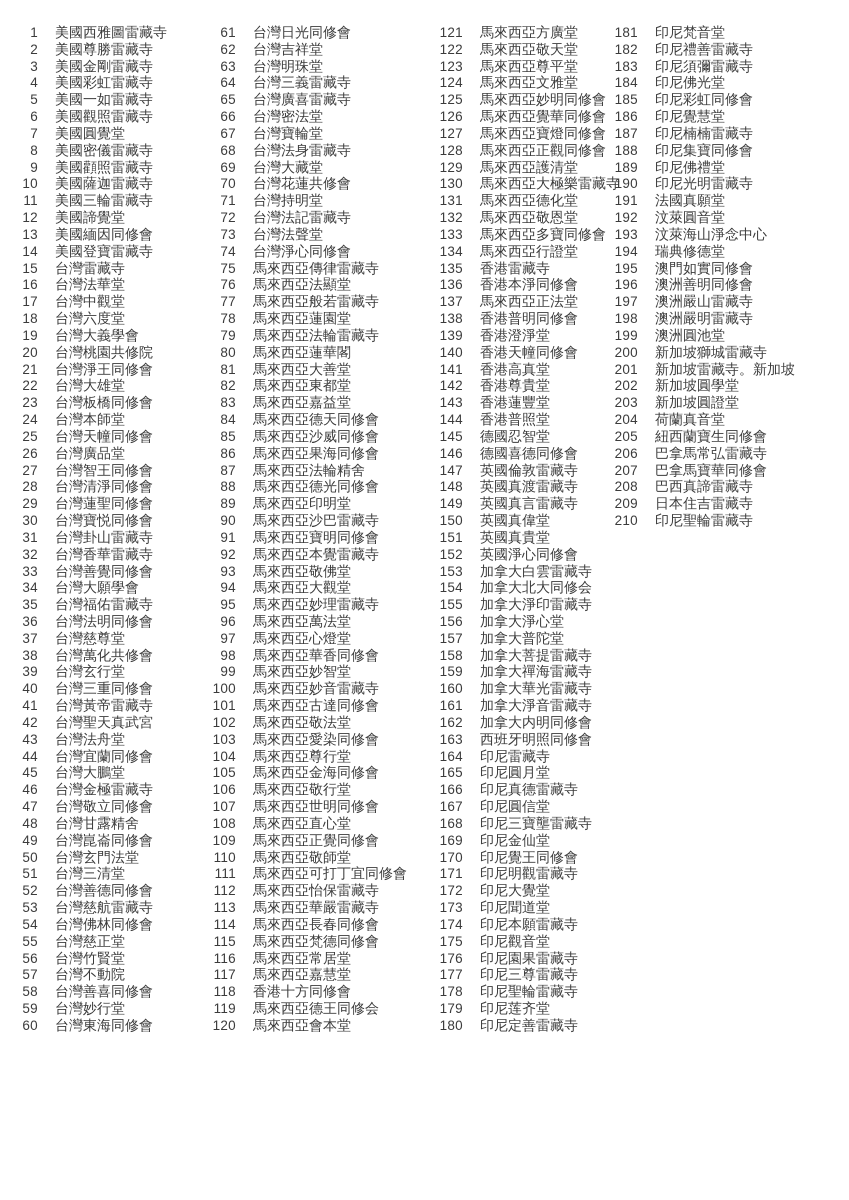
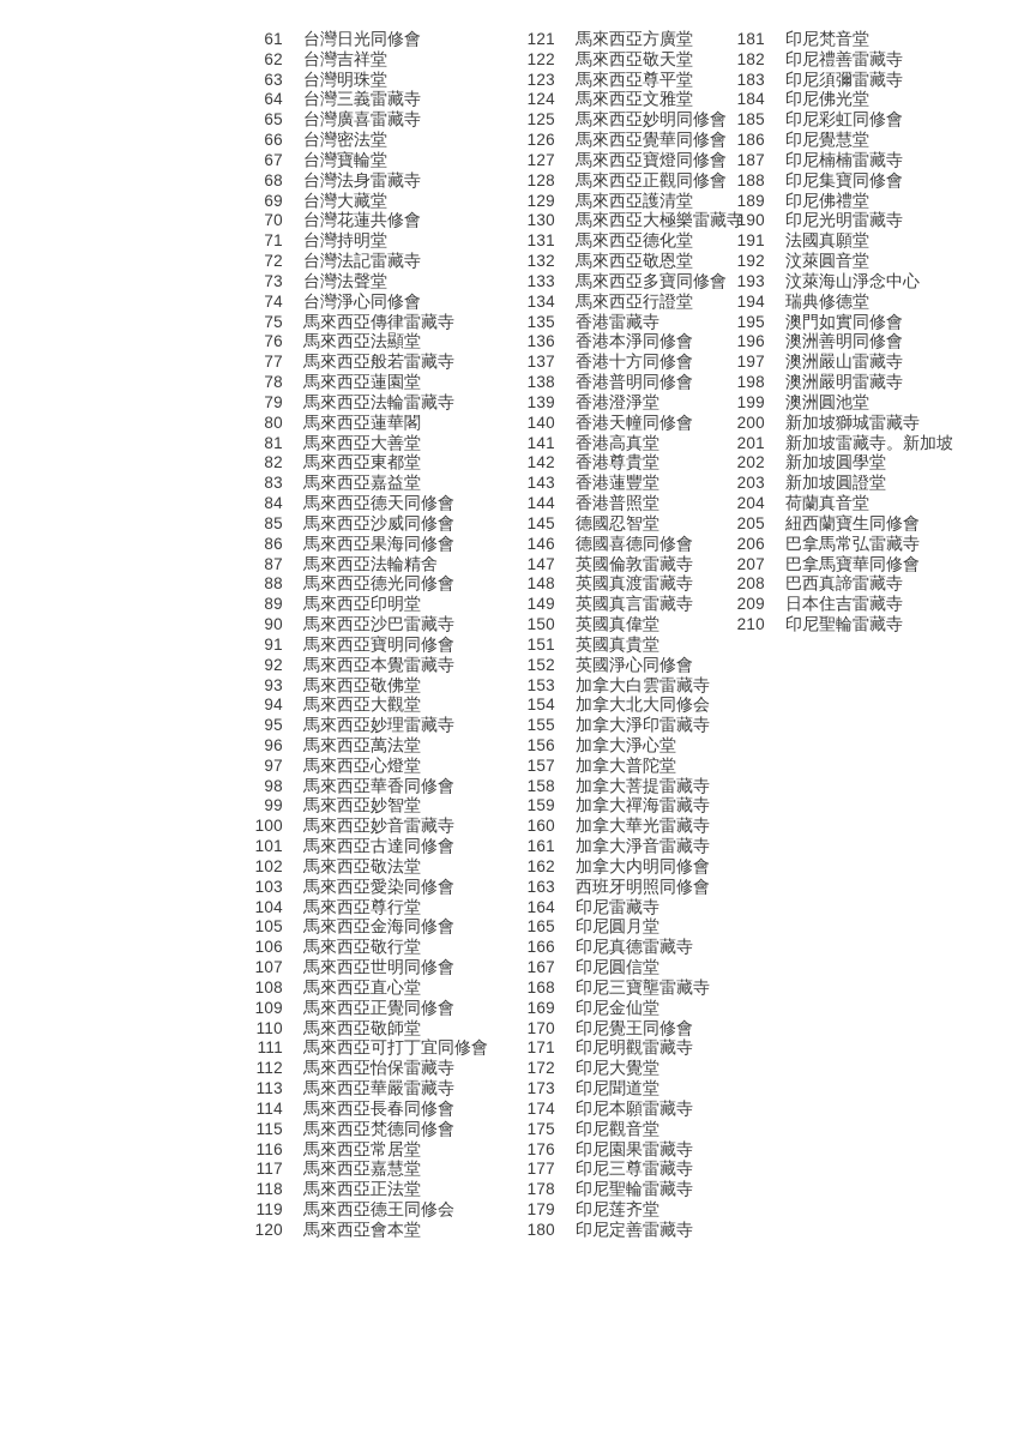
- 1
- 美國西雅圖雷藏寺
- 2
- 美國尊勝雷藏寺
- 3
- 美國金剛雷藏寺
- 4
- 美國彩虹雷藏寺
- 5
- 美國一如雷藏寺
- 6
- 美國觀照雷藏寺
- 7
- 美國圓覺堂
- 8
- 美國密儀雷藏寺
- 9
- 美國顴照雷藏寺
- 10
- 美國薩迦雷藏寺
- 11
- 美國三輪雷藏寺
- 12
- 美國諦覺堂
- 13
- 美國緬因同修會
- 14
- 美國登寶雷藏寺
- 15
- 台灣雷藏寺
- 16
- 台灣法華堂
- 17
- 台灣中觀堂
- 18
- 台灣六度堂
- 19
- 台灣大義學會
- 20
- 台灣桃園共修院
- 21
- 台灣淨王同修會
- 22
- 台灣大雄堂
- 23
- 台灣板橋同修會
- 24
- 台灣本師堂
- 25
- 台灣天幢同修會
- 26
- 台灣廣品堂
- 27
- 台灣智王同修會
- 28
- 台灣清淨同修會
- 29
- 台灣蓮聖同修會
- 30
- 台灣寶悦同修會
- 31
- 台灣卦山雷藏寺
- 32
- 台灣香華雷藏寺
- 33
- 台灣善覺同修會
- 34
- 台灣大願學會
- 35
- 台灣福佑雷藏寺
- 36
- 台灣法明同修會
- 37
- 台灣慈尊堂
- 38
- 台灣萬化共修會
- 39
- 台灣玄行堂
- 40
- 台灣三重同修會
- 41
- 台灣黃帝雷藏寺
- 42
- 台灣聖天真武宮
- 43
- 台灣法舟堂
- 44
- 台灣宜蘭同修會
- 45
- 台灣大鵬堂
- 46
- 台灣金極雷藏寺
- 47
- 台灣敬立同修會
- 48
- 台灣甘露精舍
- 49
- 台灣崑崙同修會
- 50
- 台灣玄門法堂
- 51
- 台灣三清堂
- 52
- 台灣善德同修會
- 53
- 台灣慈航雷藏寺
- 54
- 台灣佛林同修會
- 55
- 台灣慈正堂
- 56
- 台灣竹賢堂
- 57
- 台灣不動院
- 58
- 台灣善喜同修會
- 59
- 台灣妙行堂
- 60
- 台灣東海同修會
  61
  台灣日光同修會
  62
  台灣吉祥堂
  63
  台灣明珠堂
  64
  台灣三義雷藏寺
  65
  台灣廣喜雷藏寺
  66
  台灣密法堂
  67
  台灣寶輪堂
  68
  台灣法身雷藏寺
  69
  台灣大藏堂
  70
  台灣花蓮共修會
  71
  台灣持明堂
  72
  台灣法記雷藏寺
  73
  台灣法聲堂
  74
  台灣淨心同修會
  75
  馬來西亞傳律雷藏寺
  76
  馬來西亞法顯堂
  77
  馬來西亞般若雷藏寺
  78
  馬來西亞蓮園堂
  79
  馬來西亞法輪雷藏寺
  80
  馬來西亞蓮華閣
  81
  馬來西亞大善堂
  82
  馬來西亞東都堂
  83
  馬來西亞嘉益堂
  84
  馬來西亞德天同修會
  85
  馬來西亞沙威同修會
  86
  馬來西亞果海同修會
  87
  馬來西亞法輪精舍
  88
  馬來西亞德光同修會
  89
  馬來西亞印明堂
  90
  馬來西亞沙巴雷藏寺
  91
  馬來西亞寶明同修會
  92
  馬來西亞本覺雷藏寺
  93
  馬來西亞敬佛堂
  94
  馬來西亞大觀堂
  95
  馬來西亞妙理雷藏寺
  96
  馬來西亞萬法堂
  97
  馬來西亞心燈堂
  98
  馬來西亞華香同修會
  99
  馬來西亞妙智堂
  100
  馬來西亞妙音雷藏寺
  101
  馬來西亞古達同修會
  102
  馬來西亞敬法堂
  103
  馬來西亞愛染同修會
  104
  馬來西亞尊行堂
  105
  馬來西亞金海同修會
  106
  馬來西亞敬行堂
  107
  馬來西亞世明同修會
  108
  馬來西亞直心堂
  109
  馬來西亞正覺同修會
  110
  馬來西亞敬師堂
  111
  馬來西亞可打丁宜同修會
  112
  馬來西亞怡保雷藏寺
  113
  馬來西亞華嚴雷藏寺
  114
  馬來西亞長春同修會
  115
  馬來西亞梵德同修會
  116
  馬來西亞常居堂
  117
  馬來西亞嘉慧堂
  118
- 香港十方同修會
+ 馬來西亞正法堂
  119
  馬來西亞德王同修会
  120
  馬來西亞會本堂
  121
  馬來西亞方廣堂
  122
  馬來西亞敬天堂
  123
  馬來西亞尊平堂
  124
  馬來西亞文雅堂
  125
  馬來西亞妙明同修會
  126
  馬來西亞覺華同修會
  127
  馬來西亞寶燈同修會
  128
  馬來西亞正觀同修會
  129
  馬來西亞護清堂
  130
  馬來西亞大極樂雷藏寺
  131
  馬來西亞德化堂
  132
  馬來西亞敬恩堂
  133
  馬來西亞多寶同修會
  134
  馬來西亞行證堂
  135
  香港雷藏寺
  136
  香港本淨同修會
  137
- 馬來西亞正法堂
+ 香港十方同修會
  138
  香港普明同修會
  139
  香港澄淨堂
  140
  香港天幢同修會
  141
  香港高真堂
  142
  香港尊貴堂
  143
  香港蓮豐堂
  144
  香港普照堂
  145
  德國忍智堂
  146
  德國喜德同修會
  147
  英國倫敦雷藏寺
  148
  英國真渡雷藏寺
  149
  英國真言雷藏寺
  150
  英國真偉堂
  151
  英國真貴堂
  152
  英國淨心同修會
  153
  加拿大白雲雷藏寺
  154
  加拿大北大同修会
  155
  加拿大淨印雷藏寺
  156
  加拿大淨心堂
  157
  加拿大普陀堂
  158
  加拿大菩提雷藏寺
  159
  加拿大禪海雷藏寺
  160
  加拿大華光雷藏寺
  161
  加拿大淨音雷藏寺
  162
  加拿大内明同修會
  163
  西班牙明照同修會
  164
  印尼雷藏寺
  165
  印尼圓月堂
  166
  印尼真德雷藏寺
  167
  印尼圓信堂
  168
  印尼三寶壟雷藏寺
  169
  印尼金仙堂
  170
  印尼覺王同修會
  171
  印尼明觀雷藏寺
  172
  印尼大覺堂
  173
  印尼聞道堂
  174
  印尼本願雷藏寺
  175
  印尼觀音堂
  176
  印尼園果雷藏寺
  177
  印尼三尊雷藏寺
  178
  印尼聖輪雷藏寺
  179
  印尼莲齐堂
  180
  印尼定善雷藏寺
  181
  印尼梵音堂
  182
  印尼禮善雷藏寺
  183
  印尼須彌雷藏寺
  184
  印尼佛光堂
  185
  印尼彩虹同修會
  186
  印尼覺慧堂
  187
  印尼楠楠雷藏寺
  188
  印尼集寶同修會
  189
  印尼佛禮堂
  190
  印尼光明雷藏寺
  191
  法國真願堂
  192
  汶萊圓音堂
  193
  汶萊海山淨念中心
  194
  瑞典修德堂
  195
  澳門如實同修會
  196
  澳洲善明同修會
  197
  澳洲嚴山雷藏寺
  198
  澳洲嚴明雷藏寺
  199
  澳洲圓池堂
  200
  新加坡獅城雷藏寺
  201
  新加坡雷藏寺。新加坡
  202
  新加坡圓學堂
  203
  新加坡圓證堂
  204
  荷蘭真音堂
  205
  紐西蘭寶生同修會
  206
  巴拿馬常弘雷藏寺
  207
  巴拿馬寶華同修會
  208
  巴西真諦雷藏寺
  209
  日本住吉雷藏寺
  210
  印尼聖輪雷藏寺
